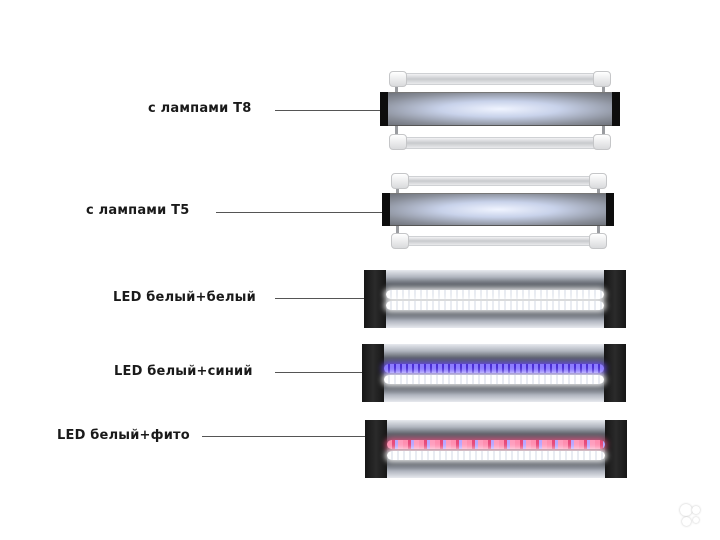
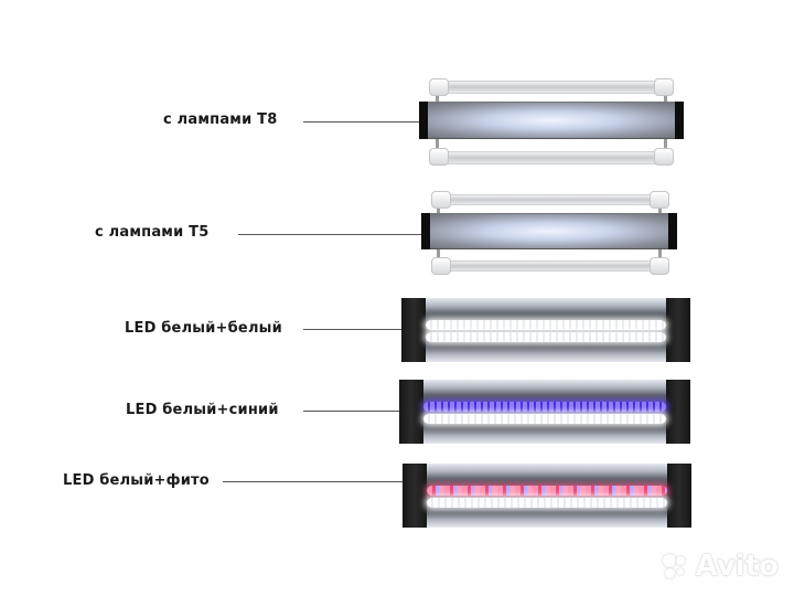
  с лампами T8
  с лампами T5
  LED белый+белый
  LED белый+синий
  LED белый+фито
+ Avito
